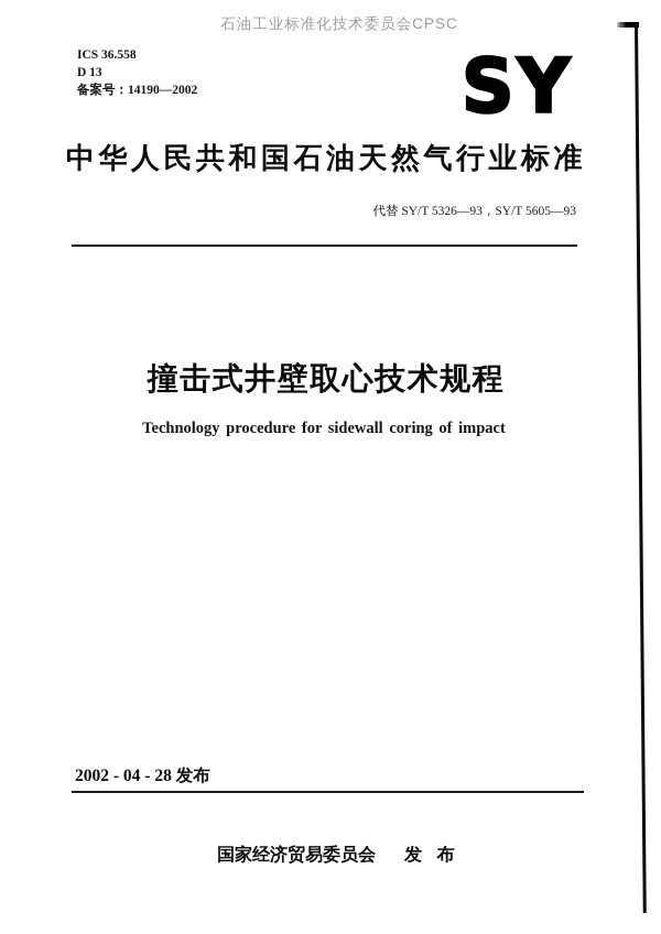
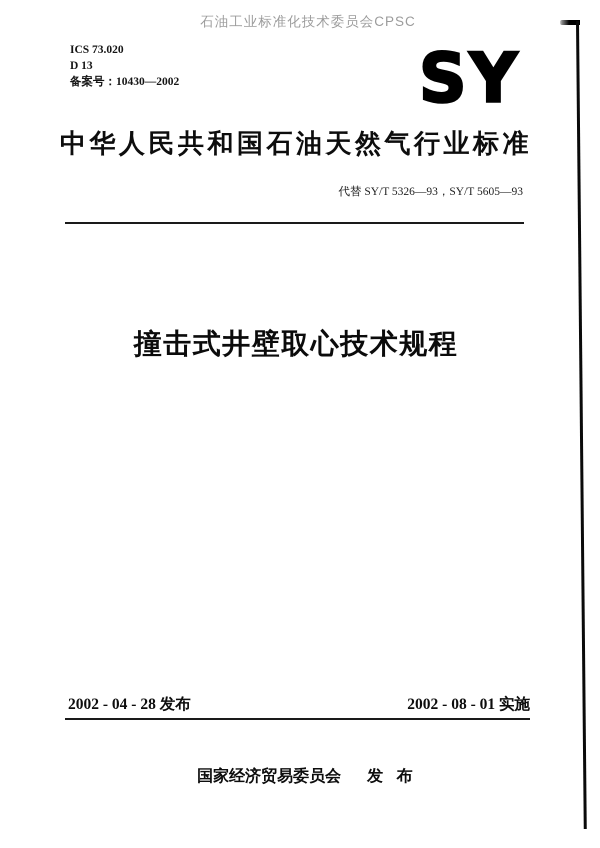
  石油工业标准化技术委员会CPSC
- ICS 36.558
+ ICS 73.020
  D 13
- 备案号：14190—2002
+ 备案号：10430—2002
  SY
  中华人民共和国石油天然气行业标准
  代替 SY/T 5326—93，SY/T 5605—93
  撞击式井壁取心技术规程
- Technology procedure for sidewall coring of impact
  2002 - 04 - 28 发布
+ 2002 - 08 - 01 实施
  国家经济贸易委员会 发 布
